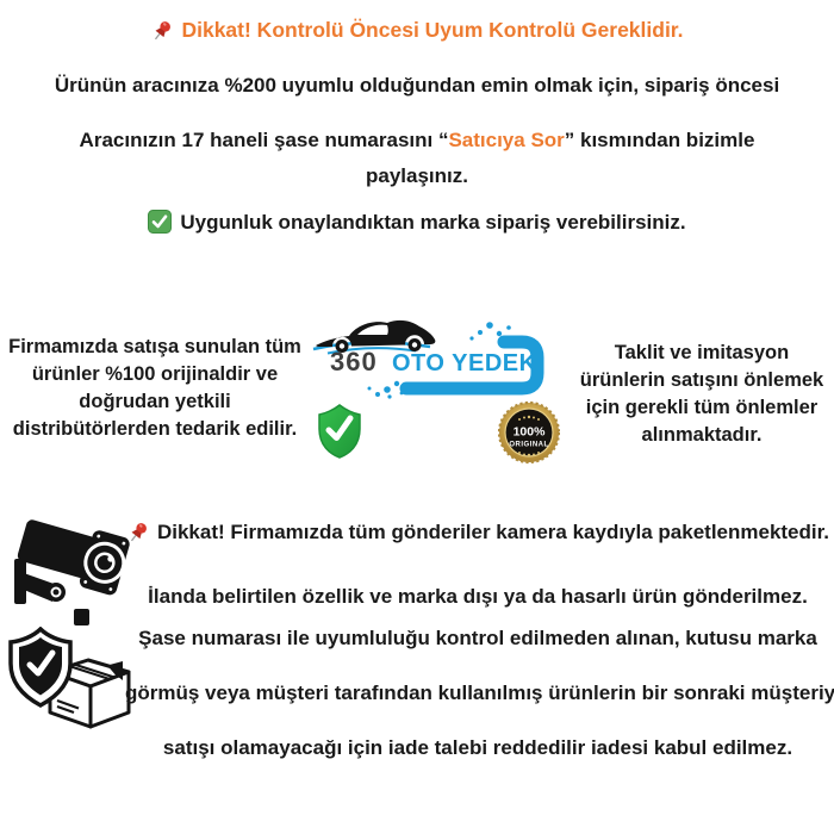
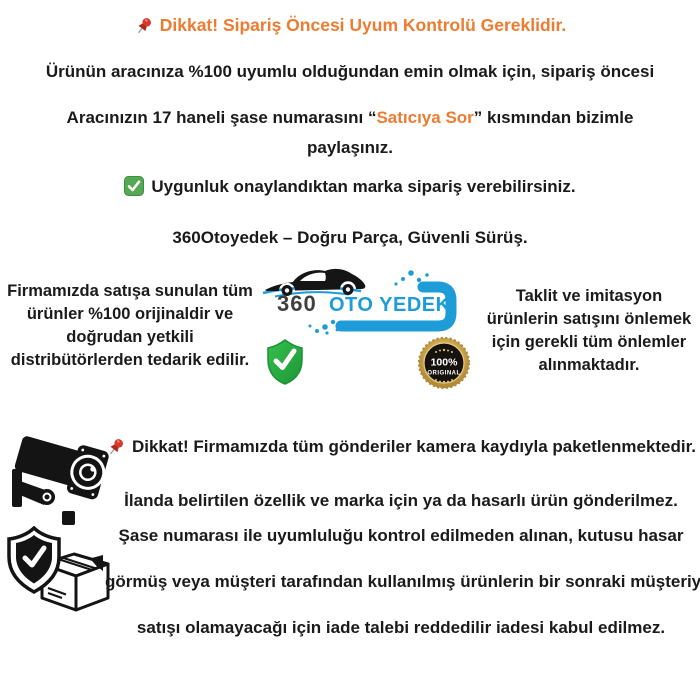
- Dikkat! Kontrolü Öncesi Uyum Kontrolü Gereklidir.
+ Dikkat! Sipariş Öncesi Uyum Kontrolü Gereklidir.
- Ürünün aracınıza %200 uyumlu olduğundan emin olmak için, sipariş öncesi
+ Ürünün aracınıza %100 uyumlu olduğundan emin olmak için, sipariş öncesi
  Aracınızın 17 haneli şase numarasını “Satıcıya Sor” kısmından bizimle
  paylaşınız.
  Uygunluk onaylandıktan marka sipariş verebilirsiniz.
+ 360Otoyedek – Doğru Parça, Güvenli Sürüş.
  Firmamızda satışa sunulan tüm
  ürünler %100 orijinaldir ve
  doğrudan yetkili
  distribütörlerden tedarik edilir.
  Taklit ve imitasyon
  ürünlerin satışını önlemek
  için gerekli tüm önlemler
  alınmaktadır.
  360
  OTO YEDEK
  100%
  Dikkat! Firmamızda tüm gönderiler kamera kaydıyla paketlenmektedir.
- İlanda belirtilen özellik ve marka dışı ya da hasarlı ürün gönderilmez.
+ İlanda belirtilen özellik ve marka için ya da hasarlı ürün gönderilmez.
- Şase numarası ile uyumluluğu kontrol edilmeden alınan, kutusu marka
+ Şase numarası ile uyumluluğu kontrol edilmeden alınan, kutusu hasar
  görmüş veya müşteri tarafından kullanılmış ürünlerin bir sonraki müşteriy
  satışı olamayacağı için iade talebi reddedilir iadesi kabul edilmez.
